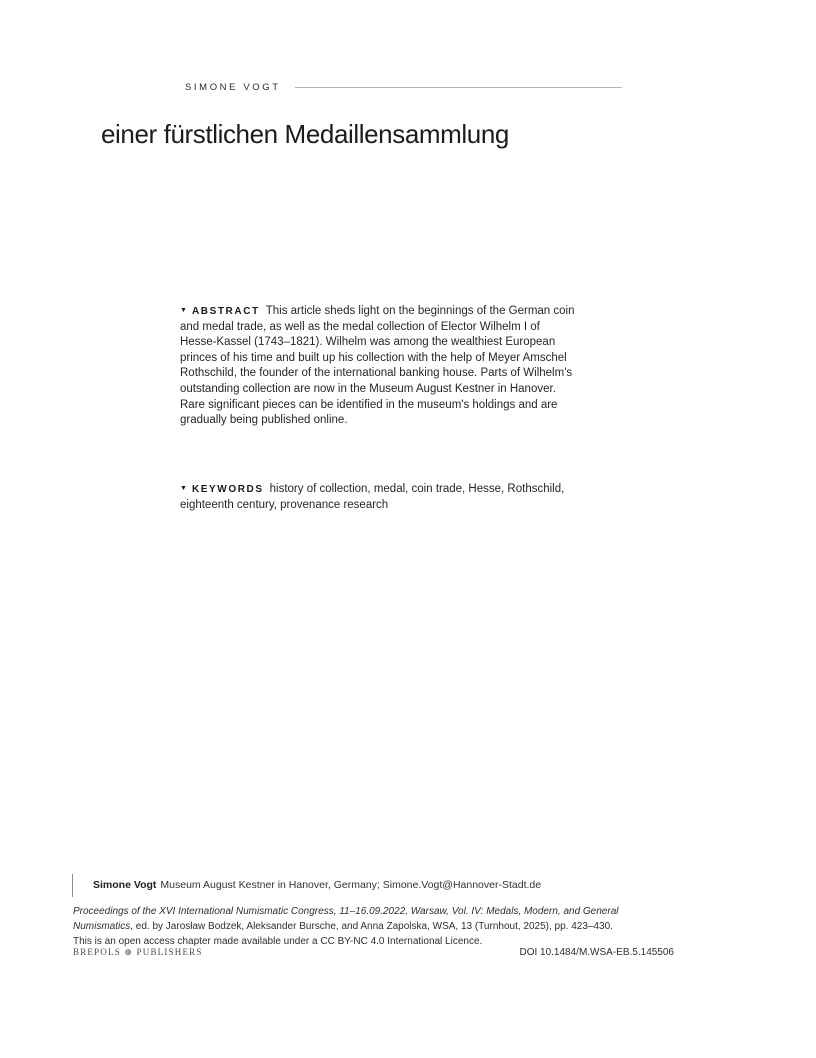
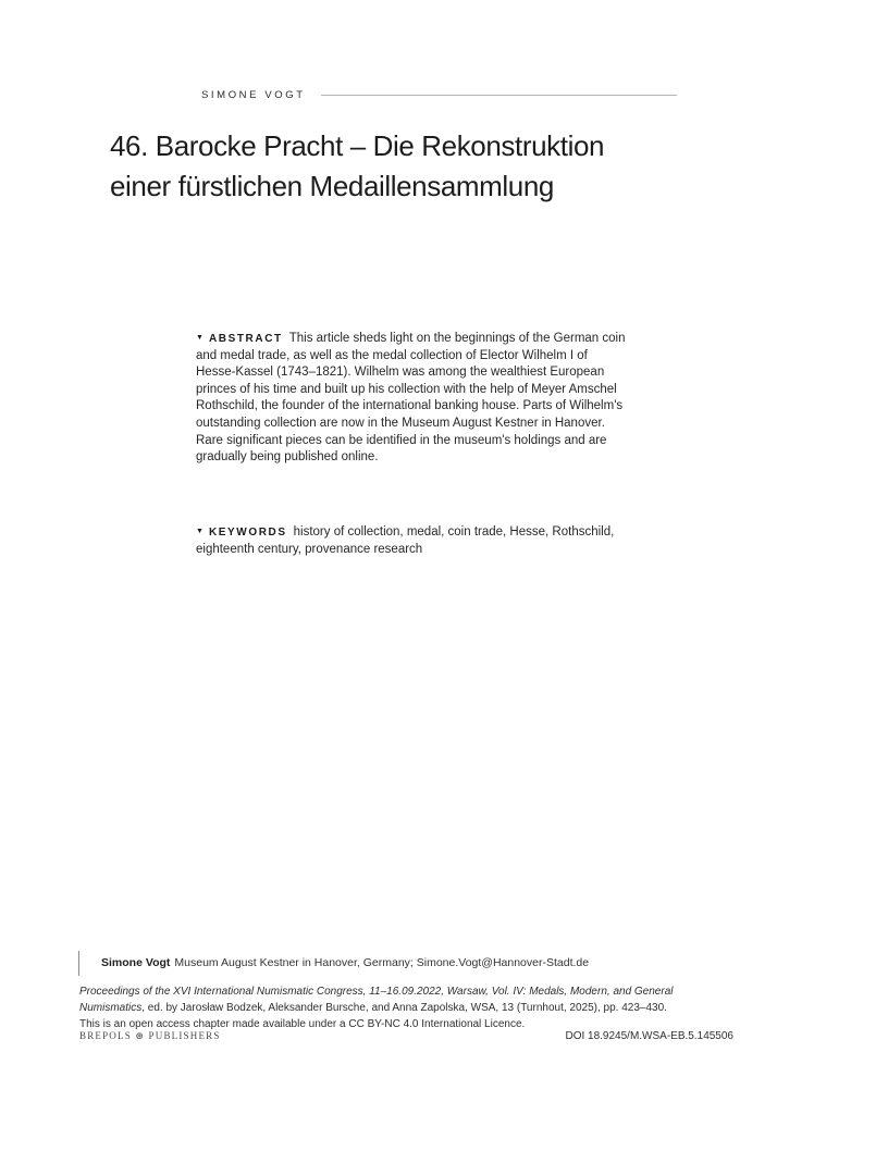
  SIMONE VOGT
+ 46. Barocke Pracht – Die Rekonstruktion
  einer fürstlichen Medaillensammlung
  ABSTRACT This article sheds light on the beginnings of the German coin and medal trade, as well as the medal collection of Elector Wilhelm I of Hesse-Kassel (1743–1821). Wilhelm was among the wealthiest European princes of his time and built up his collection with the help of Meyer Amschel Rothschild, the founder of the international banking house. Parts of Wilhelm's outstanding collection are now in the Museum August Kestner in Hanover. Rare significant pieces can be identified in the museum's holdings and are gradually being published online.
  KEYWORDS history of collection, medal, coin trade, Hesse, Rothschild, eighteenth century, provenance research
  Simone Vogt Museum August Kestner in Hanover, Germany; Simone.Vogt@Hannover-Stadt.de
  Proceedings of the XVI International Numismatic Congress, 11–16.09.2022, Warsaw, Vol. IV: Medals, Modern, and General Numismatics, ed. by Jarosław Bodzek, Aleksander Bursche, and Anna Zapolska, WSA, 13 (Turnhout, 2025), pp. 423–430.
  This is an open access chapter made available under a CC BY-NC 4.0 International Licence.
  BREPOLS ⊛ PUBLISHERS
- DOI 10.1484/M.WSA-EB.5.145506
+ DOI 18.9245/M.WSA-EB.5.145506
